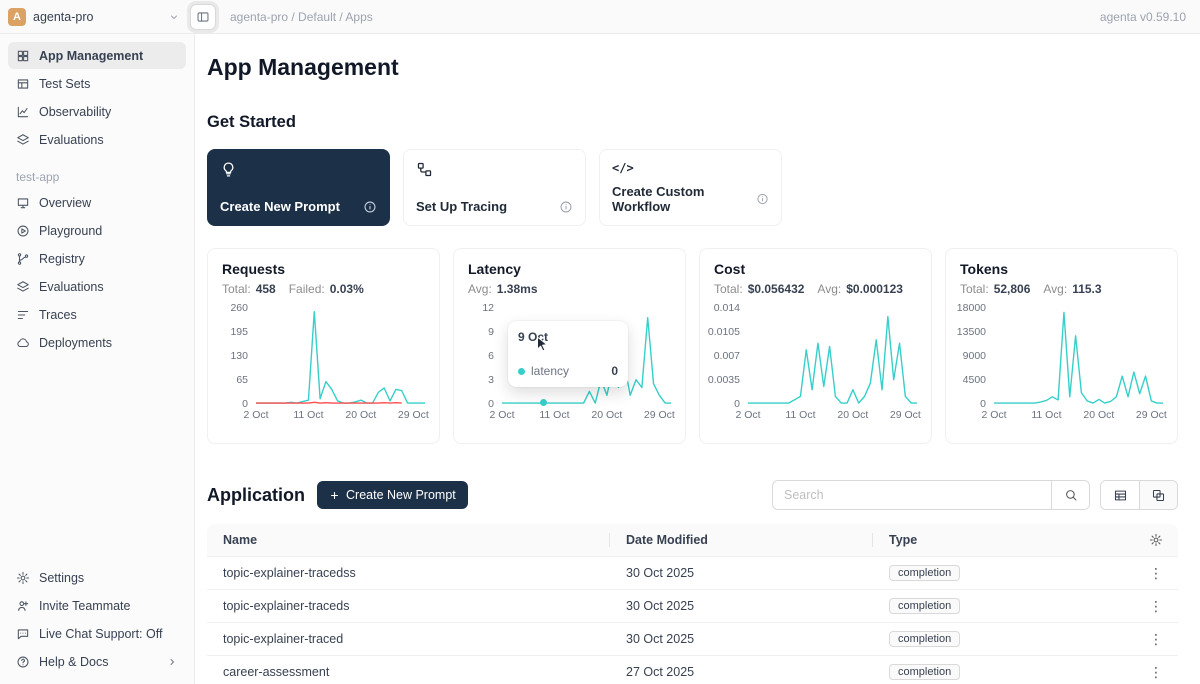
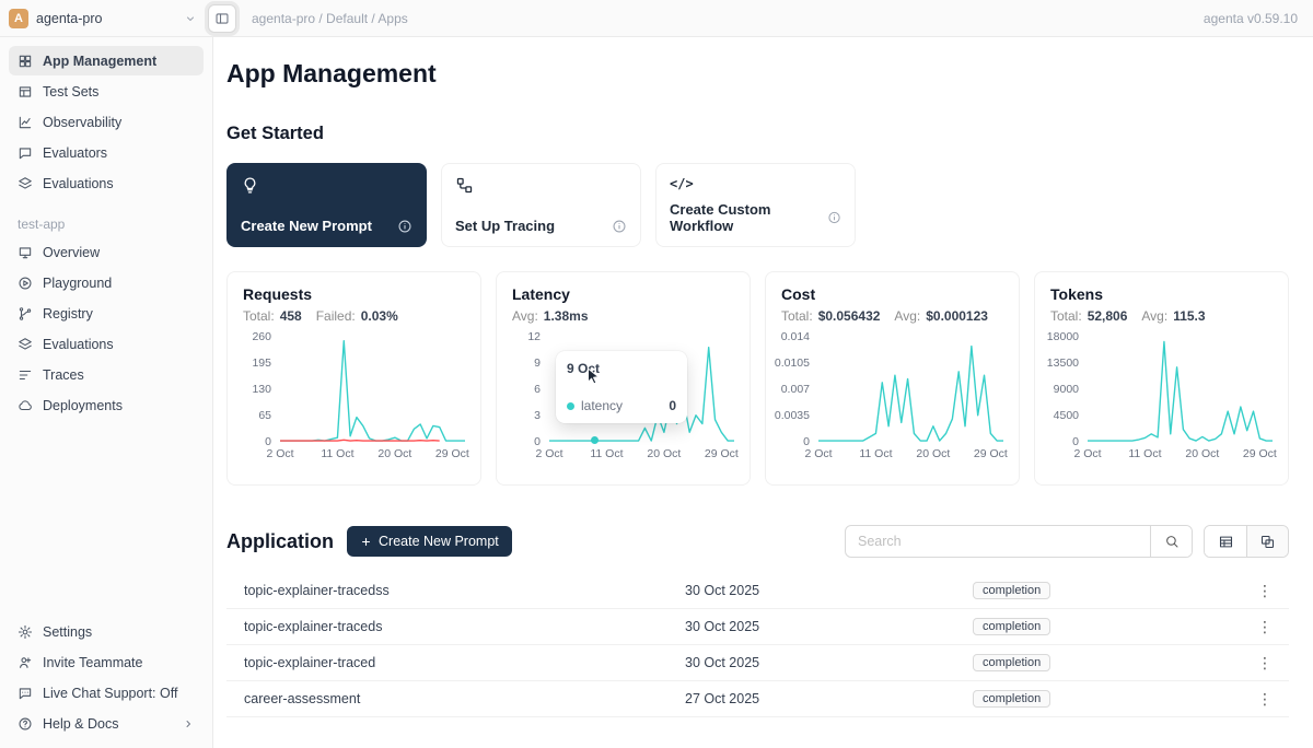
  A
  agenta-pro
  agenta-pro / Default / Apps
  agenta v0.59.10
  App Management
  Test Sets
  Observability
+ Evaluators
  Evaluations
  test-app
  Overview
  Playground
  Registry
  Evaluations
  Traces
  Deployments
  Settings
  Invite Teammate
  Live Chat Support: Off
  Help & Docs
  App Management
  Get Started
  Create New Prompt
  Set Up Tracing
  </>
  Create Custom Workflow
  Requests
  Total:
  458
  Failed:
  0.03%
  260
  195
  130
  65
  0
  2 Oct
  11 Oct
  20 Oct
  29 Oct
  Latency
  Avg:
  1.38ms
  12
  9
  6
  3
  0
  2 Oct
  11 Oct
  20 Oct
  29 Oct
  9 Oct
  latency
  0
  Cost
  Total:
  $0.056432
  Avg:
  $0.000123
  0.014
  0.0105
  0.007
  0.0035
  0
  2 Oct
  11 Oct
  20 Oct
  29 Oct
  Tokens
  Total:
  52,806
  Avg:
  115.3
  18000
  13500
  9000
  4500
  0
  2 Oct
  11 Oct
  20 Oct
  29 Oct
  Application
  Create New Prompt
  Search
- Name
- Date Modified
- Type
  topic-explainer-tracedss
  30 Oct 2025
  completion
  ⋮
  topic-explainer-traceds
  30 Oct 2025
  completion
  ⋮
  topic-explainer-traced
  30 Oct 2025
  completion
  ⋮
  career-assessment
  27 Oct 2025
  completion
  ⋮
